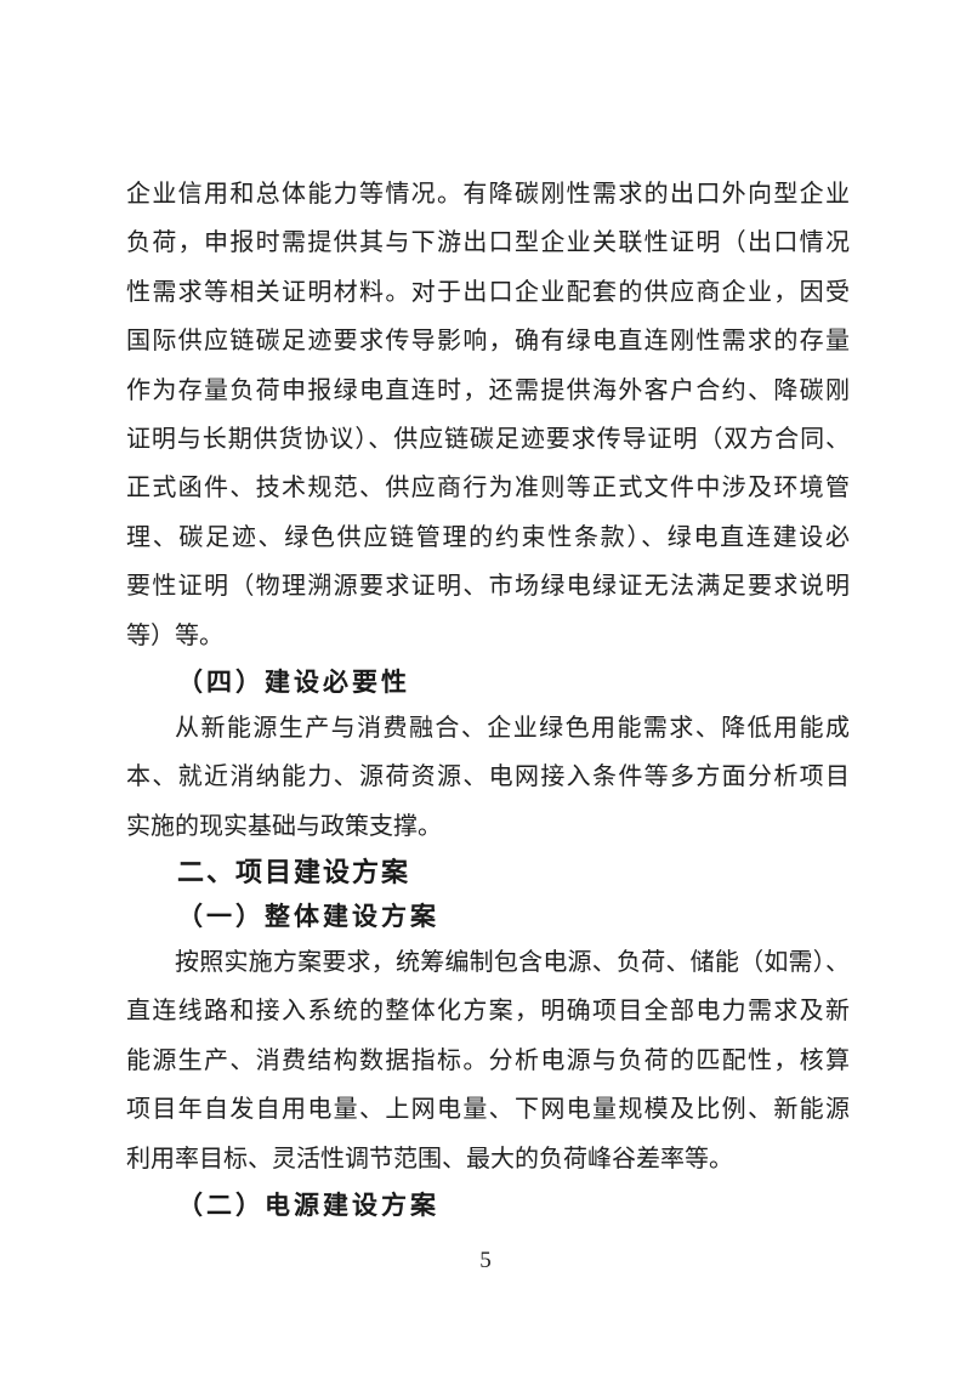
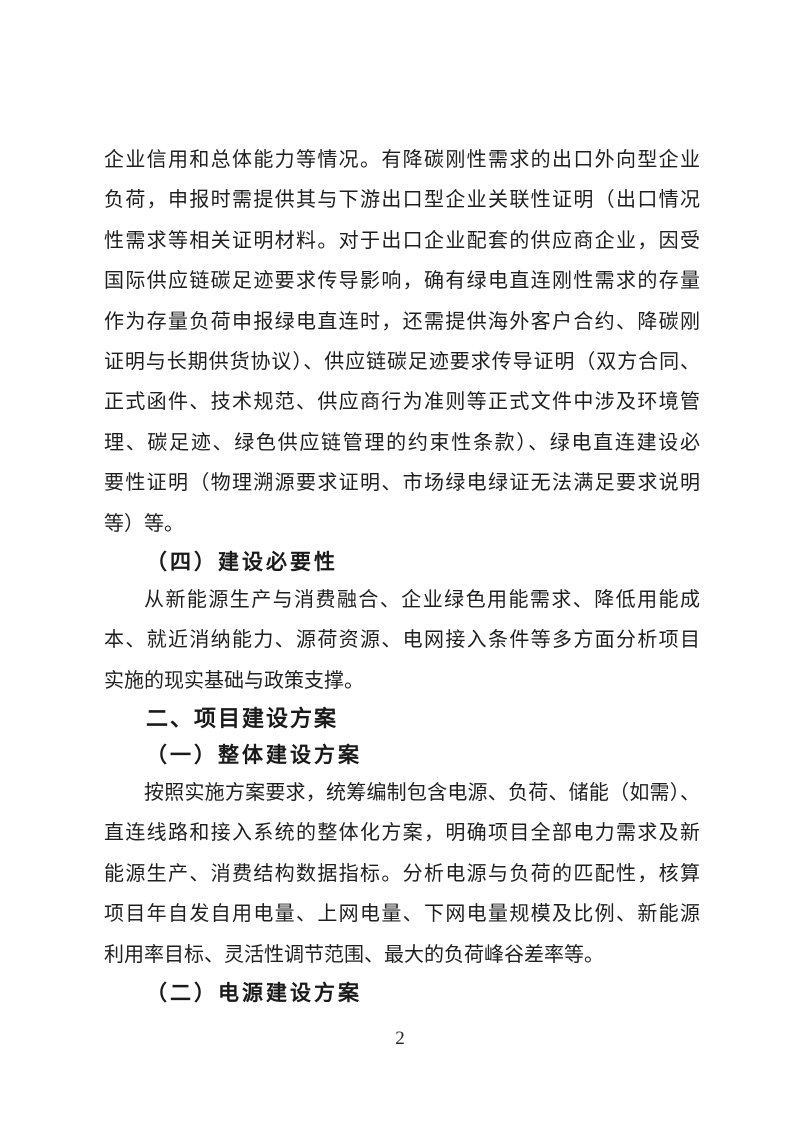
  企业信用和总体能力等情况。有降碳刚性需求的出口外向型企业
  负荷，申报时需提供其与下游出口型企业关联性证明（出口情况
  性需求等相关证明材料。对于出口企业配套的供应商企业，因受
  国际供应链碳足迹要求传导影响，确有绿电直连刚性需求的存量
  作为存量负荷申报绿电直连时，还需提供海外客户合约、降碳刚
  证明与长期供货协议）、供应链碳足迹要求传导证明（双方合同、
  正式函件、技术规范、供应商行为准则等正式文件中涉及环境管
  理、碳足迹、绿色供应链管理的约束性条款）、绿电直连建设必
  要性证明（物理溯源要求证明、市场绿电绿证无法满足要求说明
  等）等。
  （四）建设必要性
  从新能源生产与消费融合、企业绿色用能需求、降低用能成
  本、就近消纳能力、源荷资源、电网接入条件等多方面分析项目
  实施的现实基础与政策支撑。
  二、项目建设方案
  （一）整体建设方案
  按照实施方案要求，统筹编制包含电源、负荷、储能（如需）、
  直连线路和接入系统的整体化方案，明确项目全部电力需求及新
  能源生产、消费结构数据指标。分析电源与负荷的匹配性，核算
  项目年自发自用电量、上网电量、下网电量规模及比例、新能源
  利用率目标、灵活性调节范围、最大的负荷峰谷差率等。
  （二）电源建设方案
- 5
+ 2
